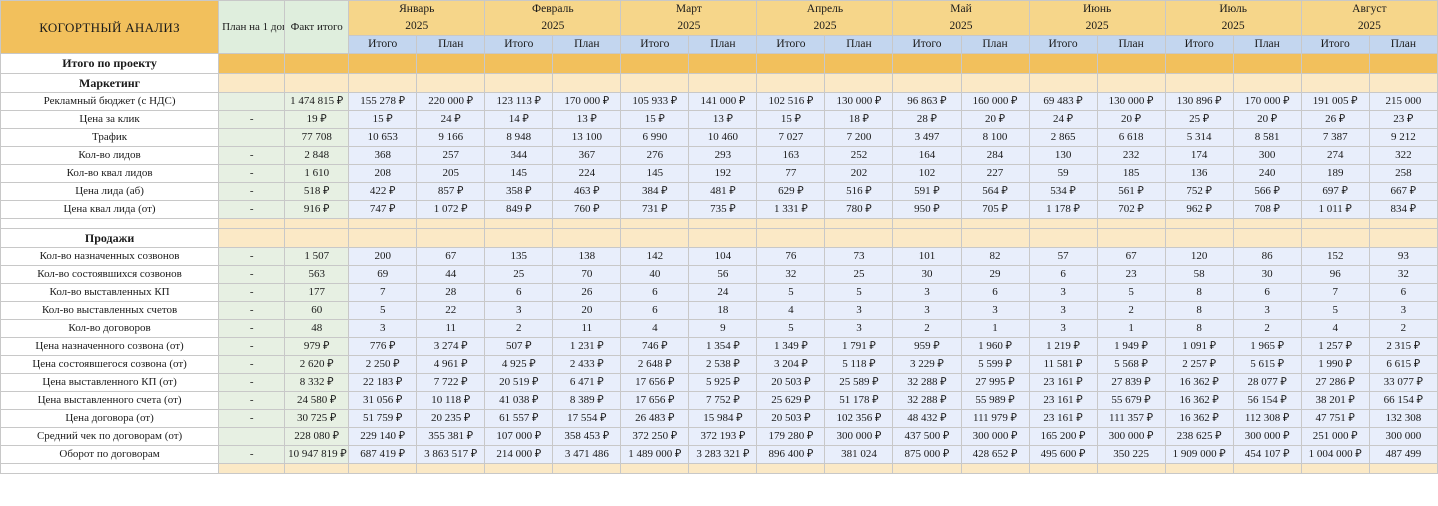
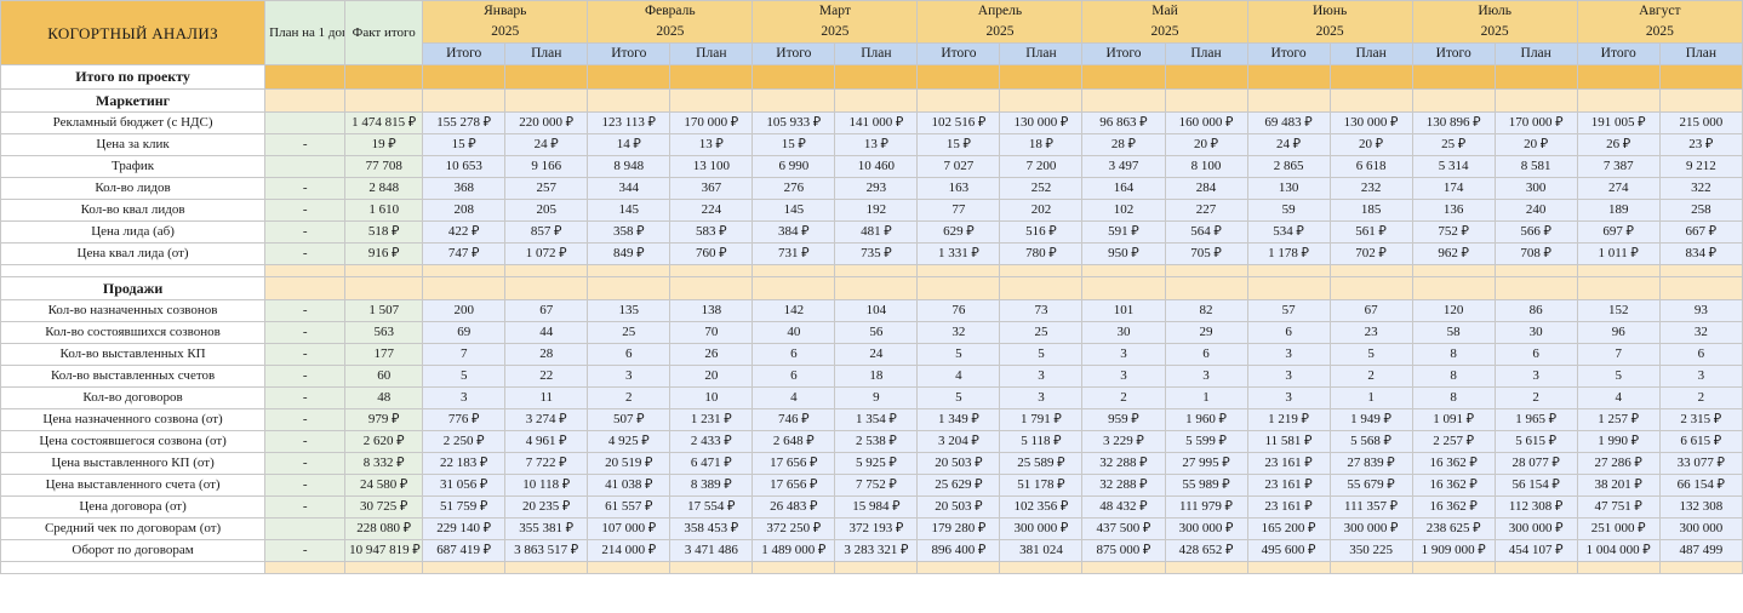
  КОГОРТНЫЙ АНАЛИЗ	План на 1 дог	Факт итого	Январь 2025	Февраль 2025	Март 2025	Апрель 2025	Май 2025	Июнь 2025	Июль 2025	Август 2025
  Итого	План	Итого	План	Итого	План	Итого	План	Итого	План	Итого	План	Итого	План	Итого	План
  Итого по проекту
  Маркетинг
  Рекламный бюджет (с НДС)		1 474 815 ₽	155 278 ₽	220 000 ₽	123 113 ₽	170 000 ₽	105 933 ₽	141 000 ₽	102 516 ₽	130 000 ₽	96 863 ₽	160 000 ₽	69 483 ₽	130 000 ₽	130 896 ₽	170 000 ₽	191 005 ₽	215 000
  Цена за клик	-	19 ₽	15 ₽	24 ₽	14 ₽	13 ₽	15 ₽	13 ₽	15 ₽	18 ₽	28 ₽	20 ₽	24 ₽	20 ₽	25 ₽	20 ₽	26 ₽	23 ₽
  Трафик		77 708	10 653	9 166	8 948	13 100	6 990	10 460	7 027	7 200	3 497	8 100	2 865	6 618	5 314	8 581	7 387	9 212
  Кол-во лидов	-	2 848	368	257	344	367	276	293	163	252	164	284	130	232	174	300	274	322
  Кол-во квал лидов	-	1 610	208	205	145	224	145	192	77	202	102	227	59	185	136	240	189	258
- Цена лида (аб)	-	518 ₽	422 ₽	857 ₽	358 ₽	463 ₽	384 ₽	481 ₽	629 ₽	516 ₽	591 ₽	564 ₽	534 ₽	561 ₽	752 ₽	566 ₽	697 ₽	667 ₽
+ Цена лида (аб)	-	518 ₽	422 ₽	857 ₽	358 ₽	583 ₽	384 ₽	481 ₽	629 ₽	516 ₽	591 ₽	564 ₽	534 ₽	561 ₽	752 ₽	566 ₽	697 ₽	667 ₽
  Цена квал лида (от)	-	916 ₽	747 ₽	1 072 ₽	849 ₽	760 ₽	731 ₽	735 ₽	1 331 ₽	780 ₽	950 ₽	705 ₽	1 178 ₽	702 ₽	962 ₽	708 ₽	1 011 ₽	834 ₽
  Продажи
  Кол-во назначенных созвонов	-	1 507	200	67	135	138	142	104	76	73	101	82	57	67	120	86	152	93
  Кол-во состоявшихся созвонов	-	563	69	44	25	70	40	56	32	25	30	29	6	23	58	30	96	32
  Кол-во выставленных КП	-	177	7	28	6	26	6	24	5	5	3	6	3	5	8	6	7	6
  Кол-во выставленных счетов	-	60	5	22	3	20	6	18	4	3	3	3	3	2	8	3	5	3
- Кол-во договоров	-	48	3	11	2	11	4	9	5	3	2	1	3	1	8	2	4	2
+ Кол-во договоров	-	48	3	11	2	10	4	9	5	3	2	1	3	1	8	2	4	2
  Цена назначенного созвона (от)	-	979 ₽	776 ₽	3 274 ₽	507 ₽	1 231 ₽	746 ₽	1 354 ₽	1 349 ₽	1 791 ₽	959 ₽	1 960 ₽	1 219 ₽	1 949 ₽	1 091 ₽	1 965 ₽	1 257 ₽	2 315 ₽
  Цена состоявшегося созвона (от)	-	2 620 ₽	2 250 ₽	4 961 ₽	4 925 ₽	2 433 ₽	2 648 ₽	2 538 ₽	3 204 ₽	5 118 ₽	3 229 ₽	5 599 ₽	11 581 ₽	5 568 ₽	2 257 ₽	5 615 ₽	1 990 ₽	6 615 ₽
  Цена выставленного КП (от)	-	8 332 ₽	22 183 ₽	7 722 ₽	20 519 ₽	6 471 ₽	17 656 ₽	5 925 ₽	20 503 ₽	25 589 ₽	32 288 ₽	27 995 ₽	23 161 ₽	27 839 ₽	16 362 ₽	28 077 ₽	27 286 ₽	33 077 ₽
  Цена выставленного счета (от)	-	24 580 ₽	31 056 ₽	10 118 ₽	41 038 ₽	8 389 ₽	17 656 ₽	7 752 ₽	25 629 ₽	51 178 ₽	32 288 ₽	55 989 ₽	23 161 ₽	55 679 ₽	16 362 ₽	56 154 ₽	38 201 ₽	66 154 ₽
  Цена договора (от)	-	30 725 ₽	51 759 ₽	20 235 ₽	61 557 ₽	17 554 ₽	26 483 ₽	15 984 ₽	20 503 ₽	102 356 ₽	48 432 ₽	111 979 ₽	23 161 ₽	111 357 ₽	16 362 ₽	112 308 ₽	47 751 ₽	132 308
  Средний чек по договорам (от)		228 080 ₽	229 140 ₽	355 381 ₽	107 000 ₽	358 453 ₽	372 250 ₽	372 193 ₽	179 280 ₽	300 000 ₽	437 500 ₽	300 000 ₽	165 200 ₽	300 000 ₽	238 625 ₽	300 000 ₽	251 000 ₽	300 000
  Оборот по договорам	-	10 947 819 ₽	687 419 ₽	3 863 517 ₽	214 000 ₽	3 471 486	1 489 000 ₽	3 283 321 ₽	896 400 ₽	381 024	875 000 ₽	428 652 ₽	495 600 ₽	350 225	1 909 000 ₽	454 107 ₽	1 004 000 ₽	487 499
